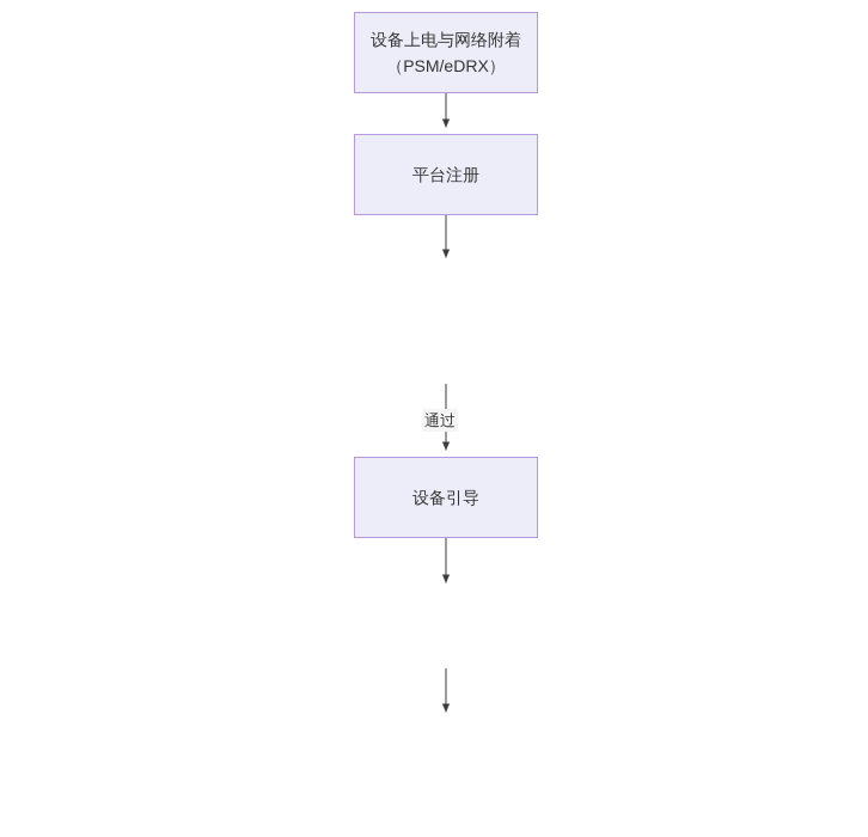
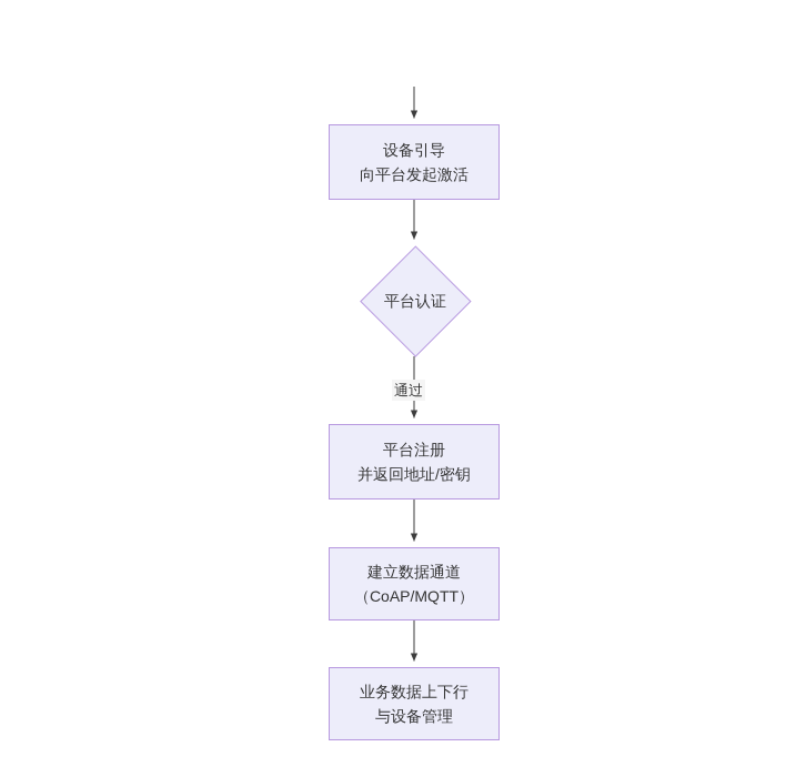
- 设备上电与网络附着
- （PSM/eDRX）
- 平台注册
+ 设备引导
+ 向平台发起激活
+ 平台认证
  通过
- 设备引导
+ 平台注册
+ 并返回地址/密钥
+ 建立数据通道
+ （CoAP/MQTT）
+ 业务数据上下行
+ 与设备管理
